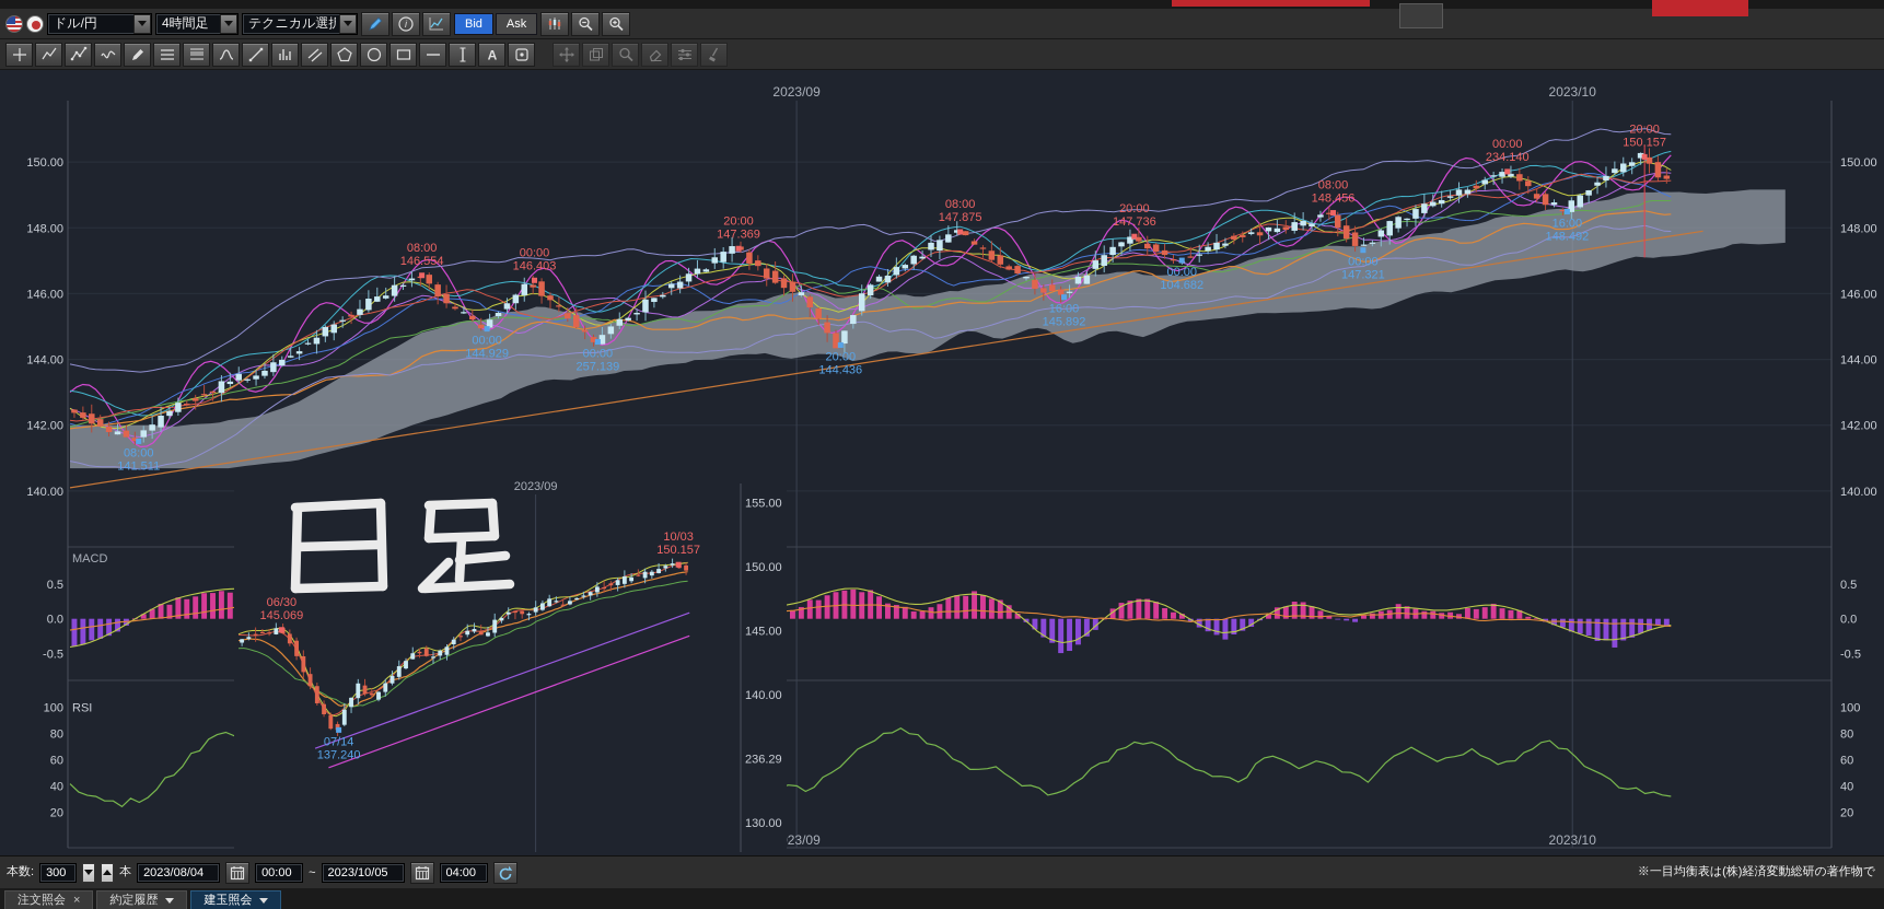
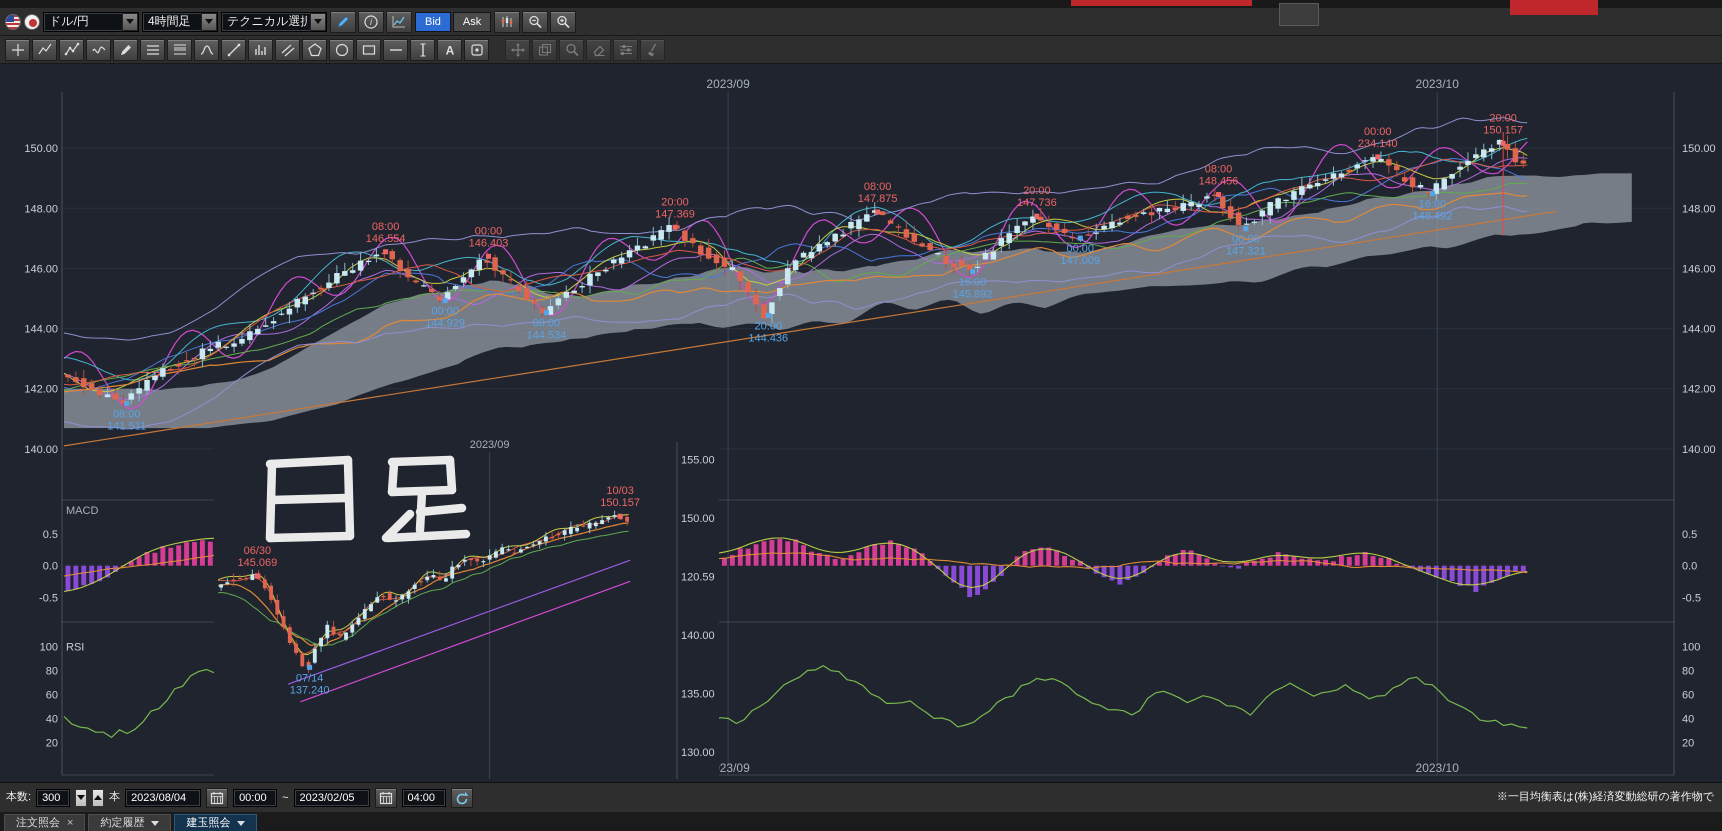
  ドル/円
  4時間足
  テクニカル選択
  i
  Bid
  Ask
  A
  2023/09
  23/09
  2023/10
  2023/10
  08:00
  146.554
  00:00
  146.403
  20:00
  147.369
  08:00
  147.875
  20:00
  147.736
  08:00
  148.456
  00:00
  234.140
  20:00
  150.157
  08:00
  141.511
  00:00
  144.929
  00:00
- 257.139
+ 144.534
  20:00
  144.436
  16:00
  145.892
  00:00
- 104.682
+ 147.009
  00:00
  147.321
  16:00
  148.492
  150.00
  150.00
  148.00
  148.00
  146.00
  146.00
  144.00
  144.00
  142.00
  142.00
  140.00
  140.00
  MACD
  0.5
  0.5
  0.0
  0.0
  -0.5
  -0.5
  100
  100
  80
  80
  60
  60
  40
  40
  20
  20
  RSI
  2023/09
  06/30
  145.069
  07/14
  137.240
  10/03
  150.157
  155.00
  150.00
- 145.00
+ 120.59
  140.00
- 236.29
+ 135.00
  130.00
  本数:
  300
  本
  2023/08/04
  00:00
  ~
- 2023/10/05
+ 2023/02/05
  04:00
  ※一目均衡表は(株)経済変動総研の著作物で
  注文照会
  ×
  約定履歴
  建玉照会
